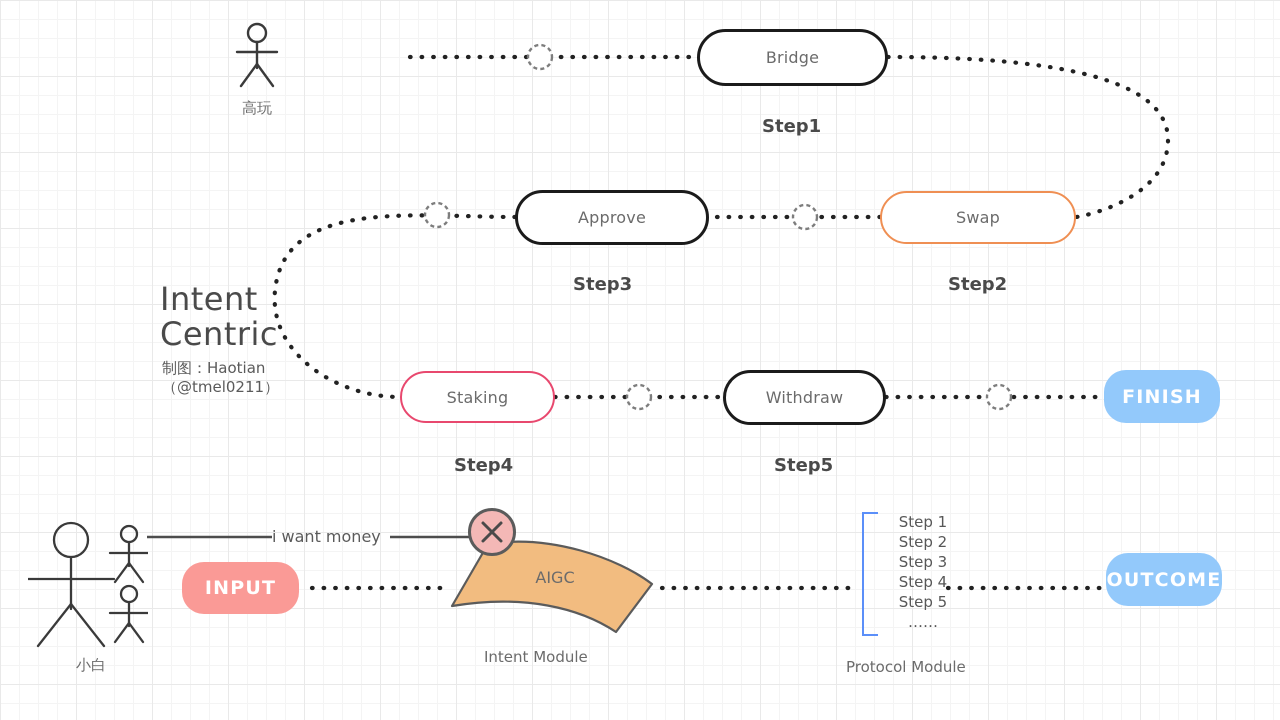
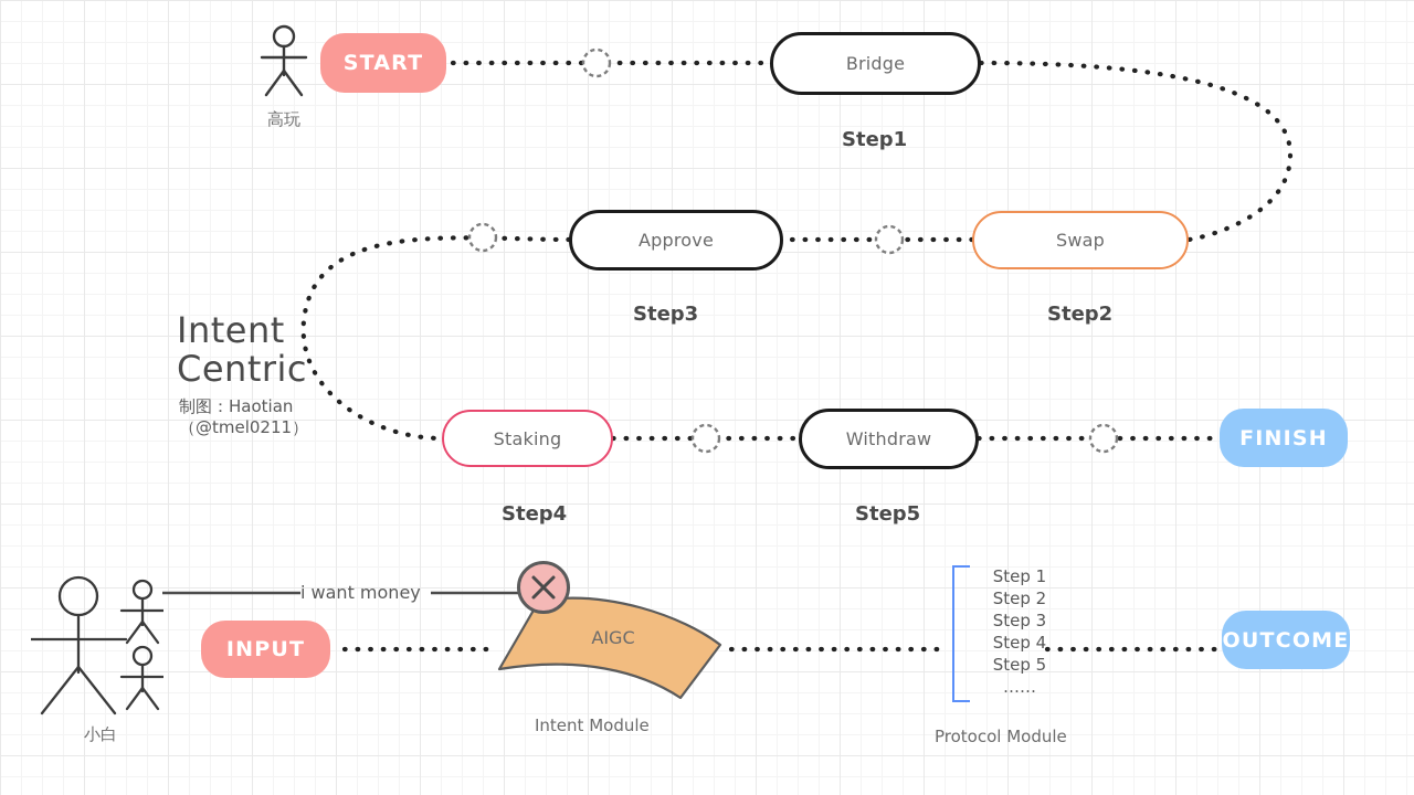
  Intent
  Centric
  制图：Haotian
  （@tmel0211）
  高玩
+ START
  Bridge
  Step1
  Swap
  Step2
  Approve
  Step3
  Staking
  Step4
  Withdraw
  Step5
  FINISH
  小白
  i want money
  INPUT
  AIGC
  Intent Module
  Step 1
  Step 2
  Step 3
  Step 4
  Step 5
  ……
  Protocol Module
  OUTCOME
